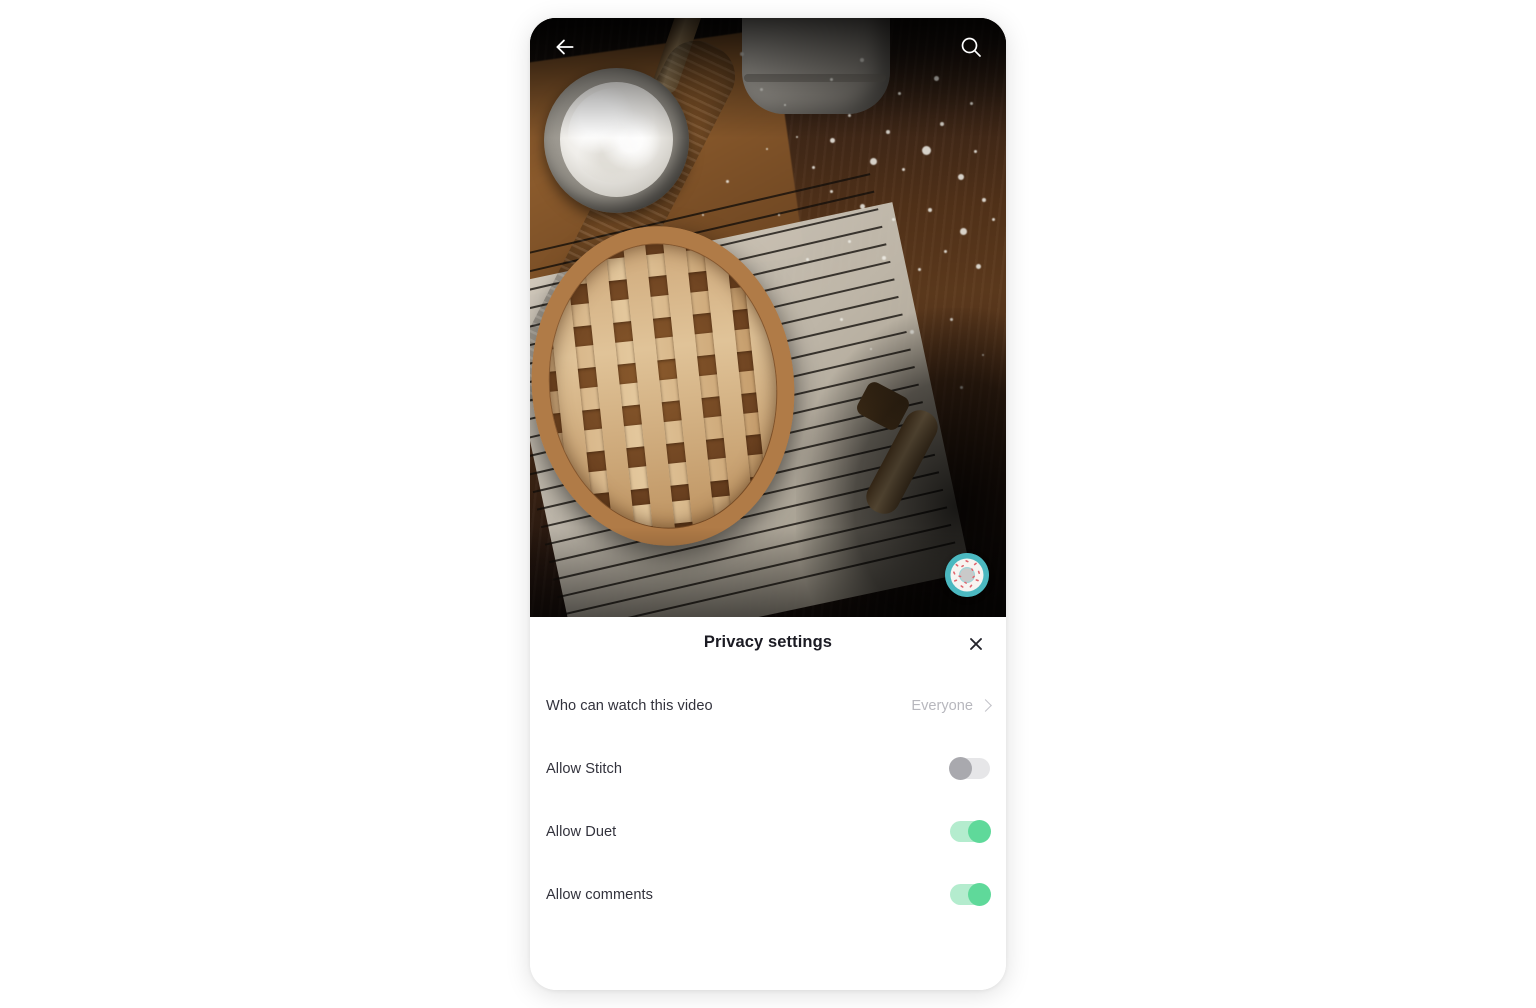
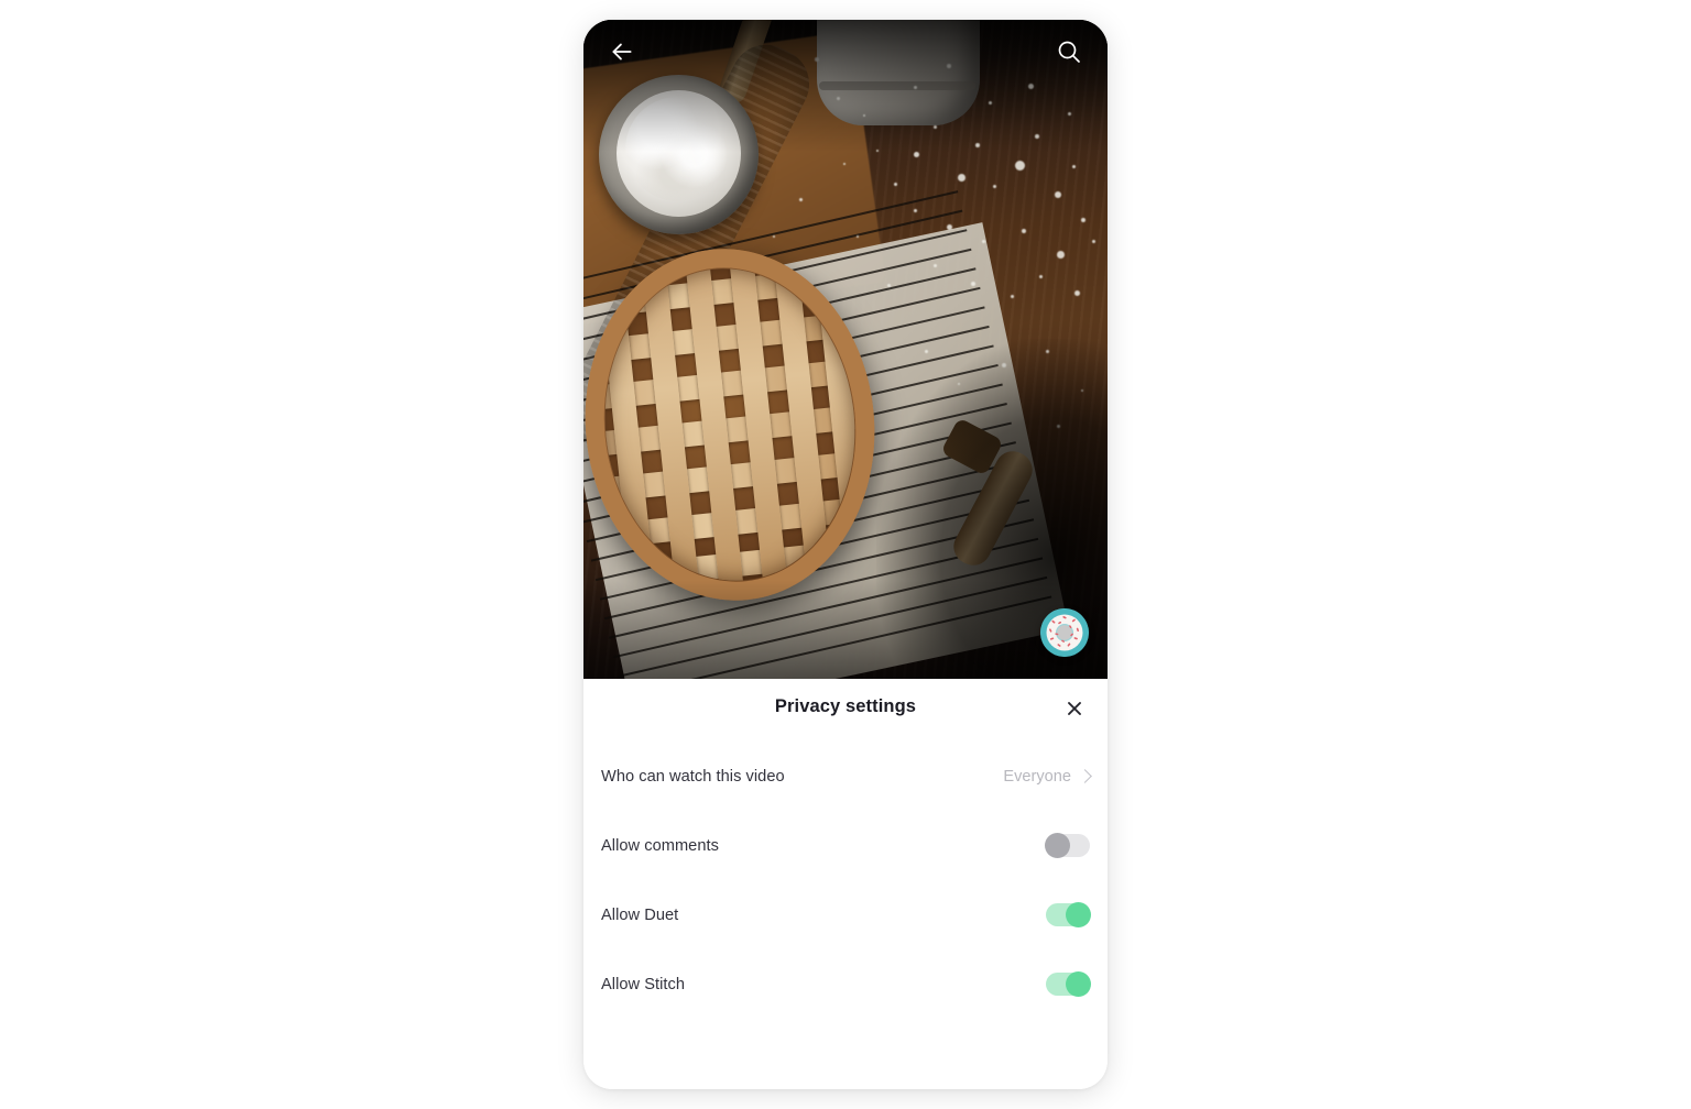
  Privacy settings
  Who can watch this video
  Everyone
- Allow Stitch
+ Allow comments
  Allow Duet
- Allow comments
+ Allow Stitch
